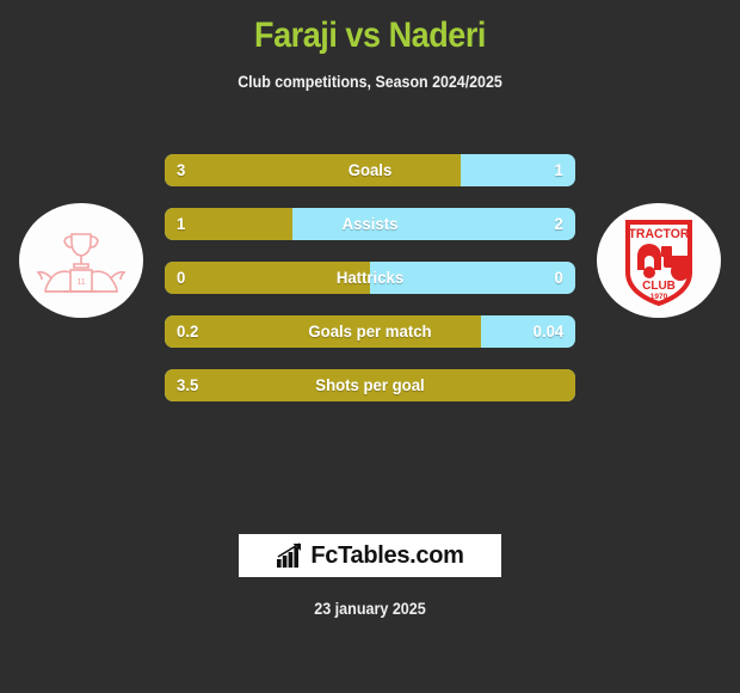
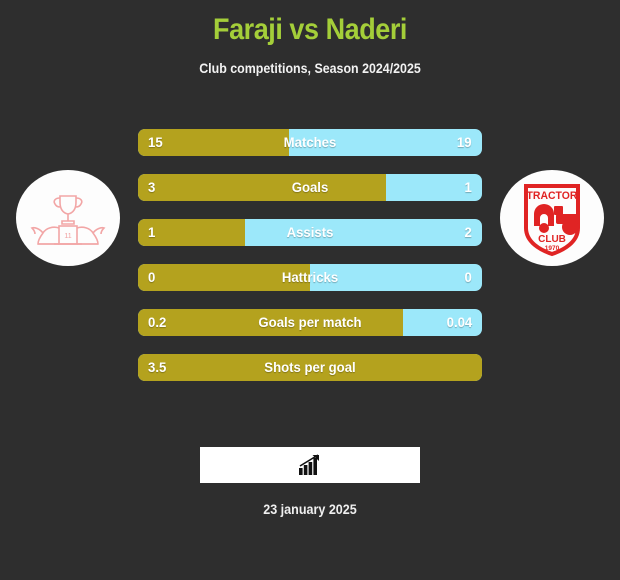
  Faraji vs Naderi
  Club competitions, Season 2024/2025
  TRACTOR
  CLUB
+ 15
+ Matches
+ 19
  3
  Goals
  1
  1
  Assists
  2
  0
  Hattricks
  0
  0.2
  Goals per match
  0.04
  3.5
  Shots per goal
- FcTables.com
  23 january 2025
